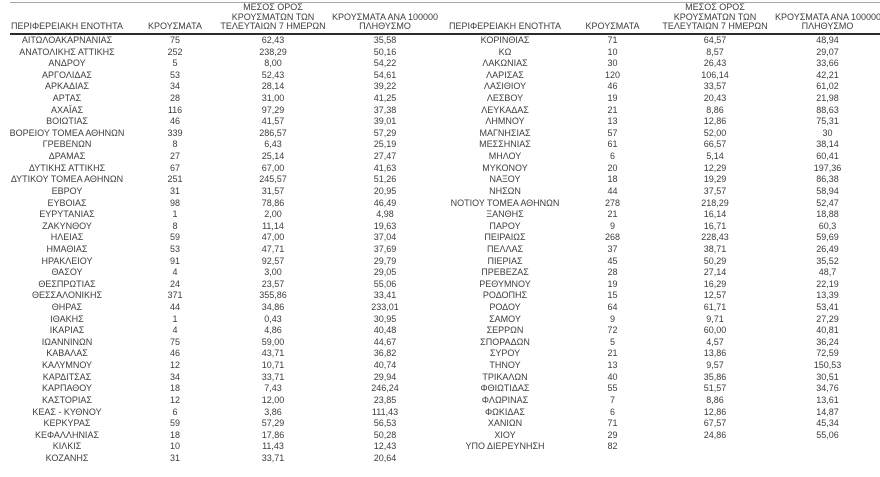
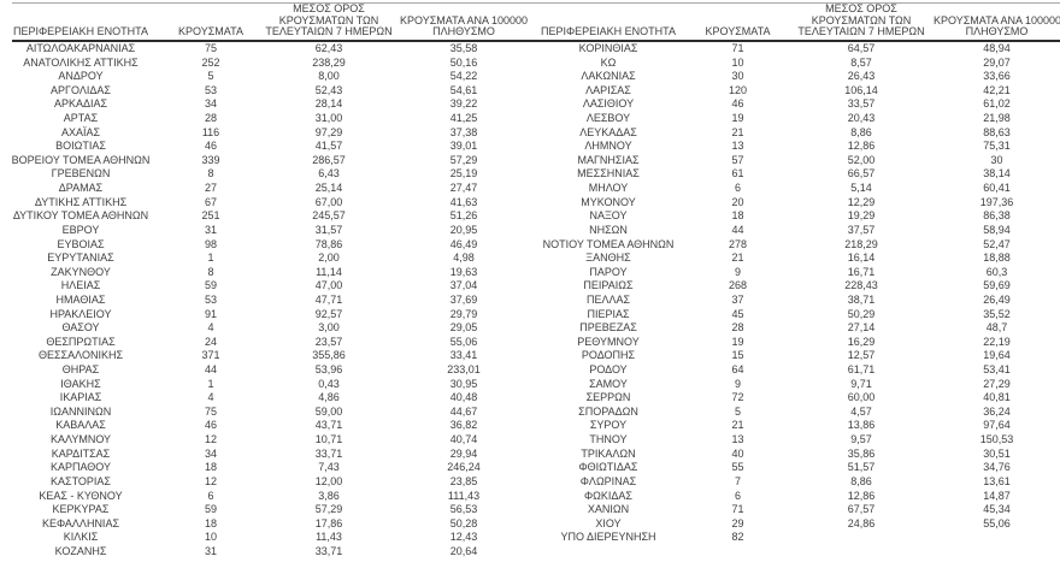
  ΠΕΡΙΦΕΡΕΙΑΚΗ ΕΝΟΤΗΤΑ
  ΚΡΟΥΣΜΑΤΑ
  ΜΕΣΟΣ ΟΡΟΣ
  ΚΡΟΥΣΜΑΤΩΝ ΤΩΝ
  ΤΕΛΕΥΤΑΙΩΝ 7 ΗΜΕΡΩΝ
  ΚΡΟΥΣΜΑΤΑ ΑΝΑ 100000
  ΠΛΗΘΥΣΜΟ
  ΠΕΡΙΦΕΡΕΙΑΚΗ ΕΝΟΤΗΤΑ
  ΚΡΟΥΣΜΑΤΑ
  ΜΕΣΟΣ ΟΡΟΣ
  ΚΡΟΥΣΜΑΤΩΝ ΤΩΝ
  ΤΕΛΕΥΤΑΙΩΝ 7 ΗΜΕΡΩΝ
  ΚΡΟΥΣΜΑΤΑ ΑΝΑ 100000
  ΠΛΗΘΥΣΜΟ
  ΑΙΤΩΛΟΑΚΑΡΝΑΝΙΑΣ
  75
  62,43
  35,58
  ΑΝΑΤΟΛΙΚΗΣ ΑΤΤΙΚΗΣ
  252
  238,29
  50,16
  ΑΝΔΡΟΥ
  5
  8,00
  54,22
  ΑΡΓΟΛΙΔΑΣ
  53
  52,43
  54,61
  ΑΡΚΑΔΙΑΣ
  34
  28,14
  39,22
  ΑΡΤΑΣ
  28
  31,00
  41,25
  ΑΧΑΪΑΣ
  116
  97,29
  37,38
  ΒΟΙΩΤΙΑΣ
  46
  41,57
  39,01
  ΒΟΡΕΙΟΥ ΤΟΜΕΑ ΑΘΗΝΩΝ
  339
  286,57
  57,29
  ΓΡΕΒΕΝΩΝ
  8
  6,43
  25,19
  ΔΡΑΜΑΣ
  27
  25,14
  27,47
  ΔΥΤΙΚΗΣ ΑΤΤΙΚΗΣ
  67
  67,00
  41,63
  ΔΥΤΙΚΟΥ ΤΟΜΕΑ ΑΘΗΝΩΝ
  251
  245,57
  51,26
  ΕΒΡΟΥ
  31
  31,57
  20,95
  ΕΥΒΟΙΑΣ
  98
  78,86
  46,49
  ΕΥΡΥΤΑΝΙΑΣ
  1
  2,00
  4,98
  ΖΑΚΥΝΘΟΥ
  8
  11,14
  19,63
  ΗΛΕΙΑΣ
  59
  47,00
  37,04
  ΗΜΑΘΙΑΣ
  53
  47,71
  37,69
  ΗΡΑΚΛΕΙΟΥ
  91
  92,57
  29,79
  ΘΑΣΟΥ
  4
  3,00
  29,05
  ΘΕΣΠΡΩΤΙΑΣ
  24
  23,57
  55,06
  ΘΕΣΣΑΛΟΝΙΚΗΣ
  371
  355,86
  33,41
  ΘΗΡΑΣ
  44
- 34,86
+ 53,96
  233,01
  ΙΘΑΚΗΣ
  1
  0,43
  30,95
  ΙΚΑΡΙΑΣ
  4
  4,86
  40,48
  ΙΩΑΝΝΙΝΩΝ
  75
  59,00
  44,67
  ΚΑΒΑΛΑΣ
  46
  43,71
  36,82
  ΚΑΛΥΜΝΟΥ
  12
  10,71
  40,74
  ΚΑΡΔΙΤΣΑΣ
  34
  33,71
  29,94
  ΚΑΡΠΑΘΟΥ
  18
  7,43
  246,24
  ΚΑΣΤΟΡΙΑΣ
  12
  12,00
  23,85
  ΚΕΑΣ - ΚΥΘΝΟΥ
  6
  3,86
  111,43
  ΚΕΡΚΥΡΑΣ
  59
  57,29
  56,53
  ΚΕΦΑΛΛΗΝΙΑΣ
  18
  17,86
  50,28
  ΚΙΛΚΙΣ
  10
  11,43
  12,43
  ΚΟΖΑΝΗΣ
  31
  33,71
  20,64
  ΚΟΡΙΝΘΙΑΣ
  71
  64,57
  48,94
  ΚΩ
  10
  8,57
  29,07
  ΛΑΚΩΝΙΑΣ
  30
  26,43
  33,66
  ΛΑΡΙΣΑΣ
  120
  106,14
  42,21
  ΛΑΣΙΘΙΟΥ
  46
  33,57
  61,02
  ΛΕΣΒΟΥ
  19
  20,43
  21,98
  ΛΕΥΚΑΔΑΣ
  21
  8,86
  88,63
  ΛΗΜΝΟΥ
  13
  12,86
  75,31
  ΜΑΓΝΗΣΙΑΣ
  57
  52,00
  30
  ΜΕΣΣΗΝΙΑΣ
  61
  66,57
  38,14
  ΜΗΛΟΥ
  6
  5,14
  60,41
  ΜΥΚΟΝΟΥ
  20
  12,29
  197,36
  ΝΑΞΟΥ
  18
  19,29
  86,38
  ΝΗΣΩΝ
  44
  37,57
  58,94
  ΝΟΤΙΟΥ ΤΟΜΕΑ ΑΘΗΝΩΝ
  278
  218,29
  52,47
  ΞΑΝΘΗΣ
  21
  16,14
  18,88
  ΠΑΡΟΥ
  9
  16,71
  60,3
  ΠΕΙΡΑΙΩΣ
  268
  228,43
  59,69
  ΠΕΛΛΑΣ
  37
  38,71
  26,49
  ΠΙΕΡΙΑΣ
  45
  50,29
  35,52
  ΠΡΕΒΕΖΑΣ
  28
  27,14
  48,7
  ΡΕΘΥΜΝΟΥ
  19
  16,29
  22,19
  ΡΟΔΟΠΗΣ
  15
  12,57
- 13,39
+ 19,64
  ΡΟΔΟΥ
  64
  61,71
  53,41
  ΣΑΜΟΥ
  9
  9,71
  27,29
  ΣΕΡΡΩΝ
  72
  60,00
  40,81
  ΣΠΟΡΑΔΩΝ
  5
  4,57
  36,24
  ΣΥΡΟΥ
  21
  13,86
- 72,59
+ 97,64
  ΤΗΝΟΥ
  13
  9,57
  150,53
  ΤΡΙΚΑΛΩΝ
  40
  35,86
  30,51
  ΦΘΙΩΤΙΔΑΣ
  55
  51,57
  34,76
  ΦΛΩΡΙΝΑΣ
  7
  8,86
  13,61
  ΦΩΚΙΔΑΣ
  6
  12,86
  14,87
  ΧΑΝΙΩΝ
  71
  67,57
  45,34
  ΧΙΟΥ
  29
  24,86
  55,06
  ΥΠΟ ΔΙΕΡΕΥΝΗΣΗ
  82
